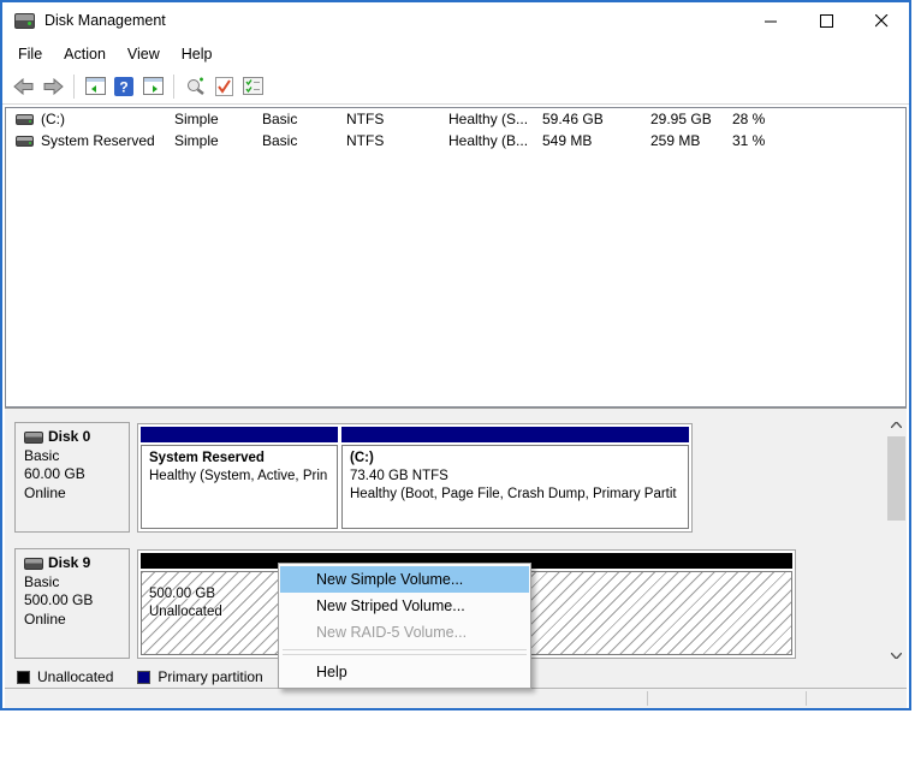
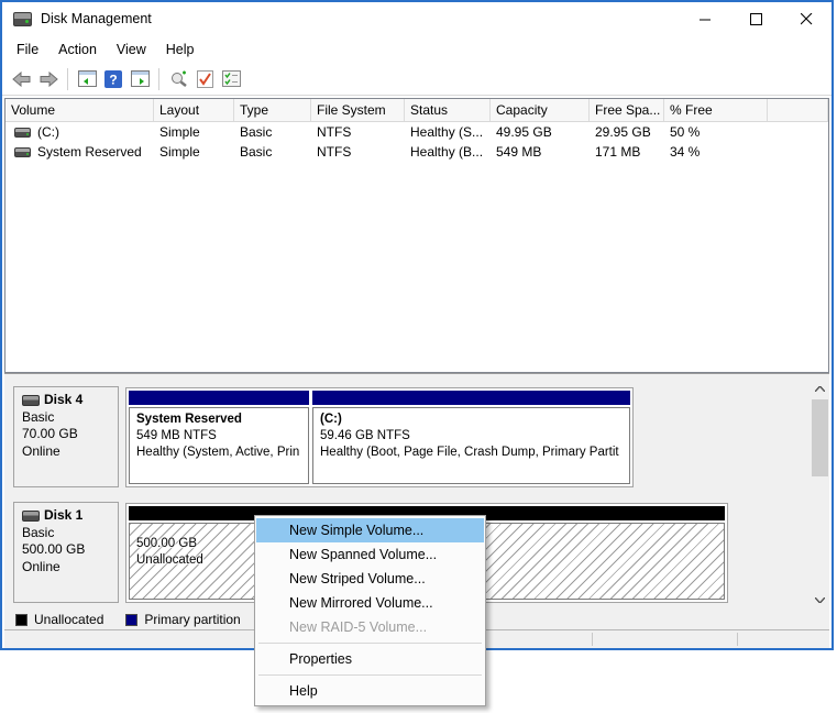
  Disk Management
  File
  Action
  View
  Help
  ?
+ Volume
+ Layout
+ Type
+ File System
+ Status
+ Capacity
+ Free Spa...
+ % Free
  (C:)
  Simple
  Basic
  NTFS
  Healthy (S...
- 59.46 GB
+ 49.95 GB
  29.95 GB
- 28 %
+ 50 %
  System Reserved
  Simple
  Basic
  NTFS
  Healthy (B...
  549 MB
- 259 MB
+ 171 MB
- 31 %
+ 34 %
- Disk 0
+ Disk 4
  Basic
- 60.00 GB
+ 70.00 GB
  Online
  System Reserved
+ 549 MB NTFS
  Healthy (System, Active, Prin
  (C:)
- 73.40 GB NTFS
+ 59.46 GB NTFS
  Healthy (Boot, Page File, Crash Dump, Primary Partit
- Disk 9
+ Disk 1
  Basic
  500.00 GB
  Online
  500.00 GB
  Unallocated
  Unallocated
  Primary partition
  New Simple Volume...
+ New Spanned Volume...
  New Striped Volume...
+ New Mirrored Volume...
  New RAID-5 Volume...
+ Properties
  Help
